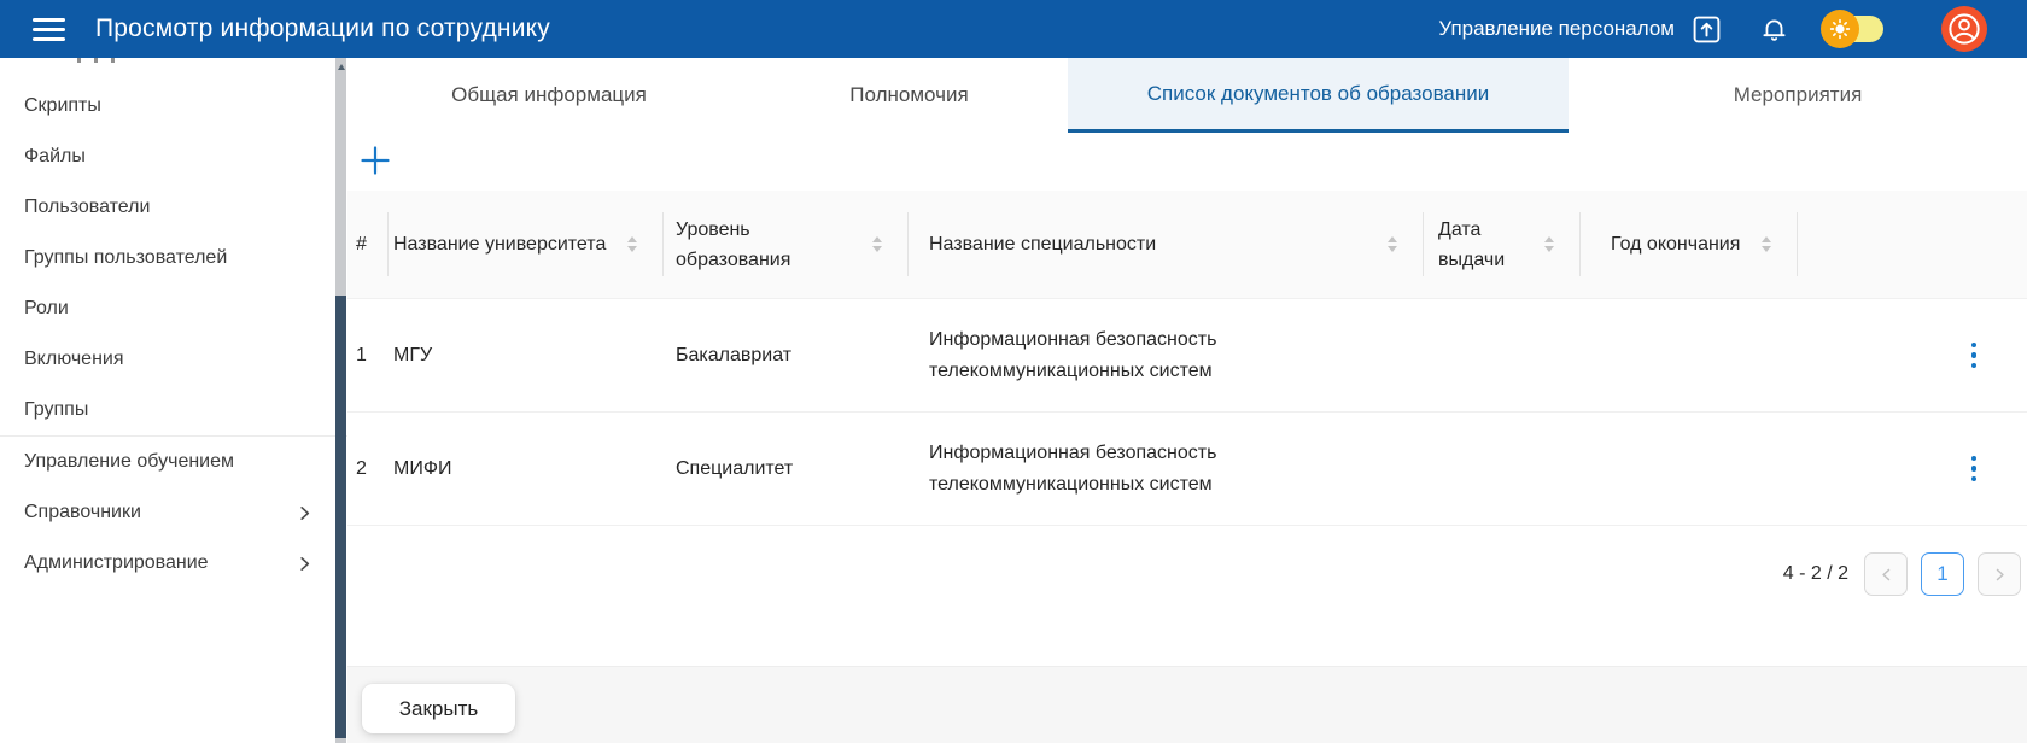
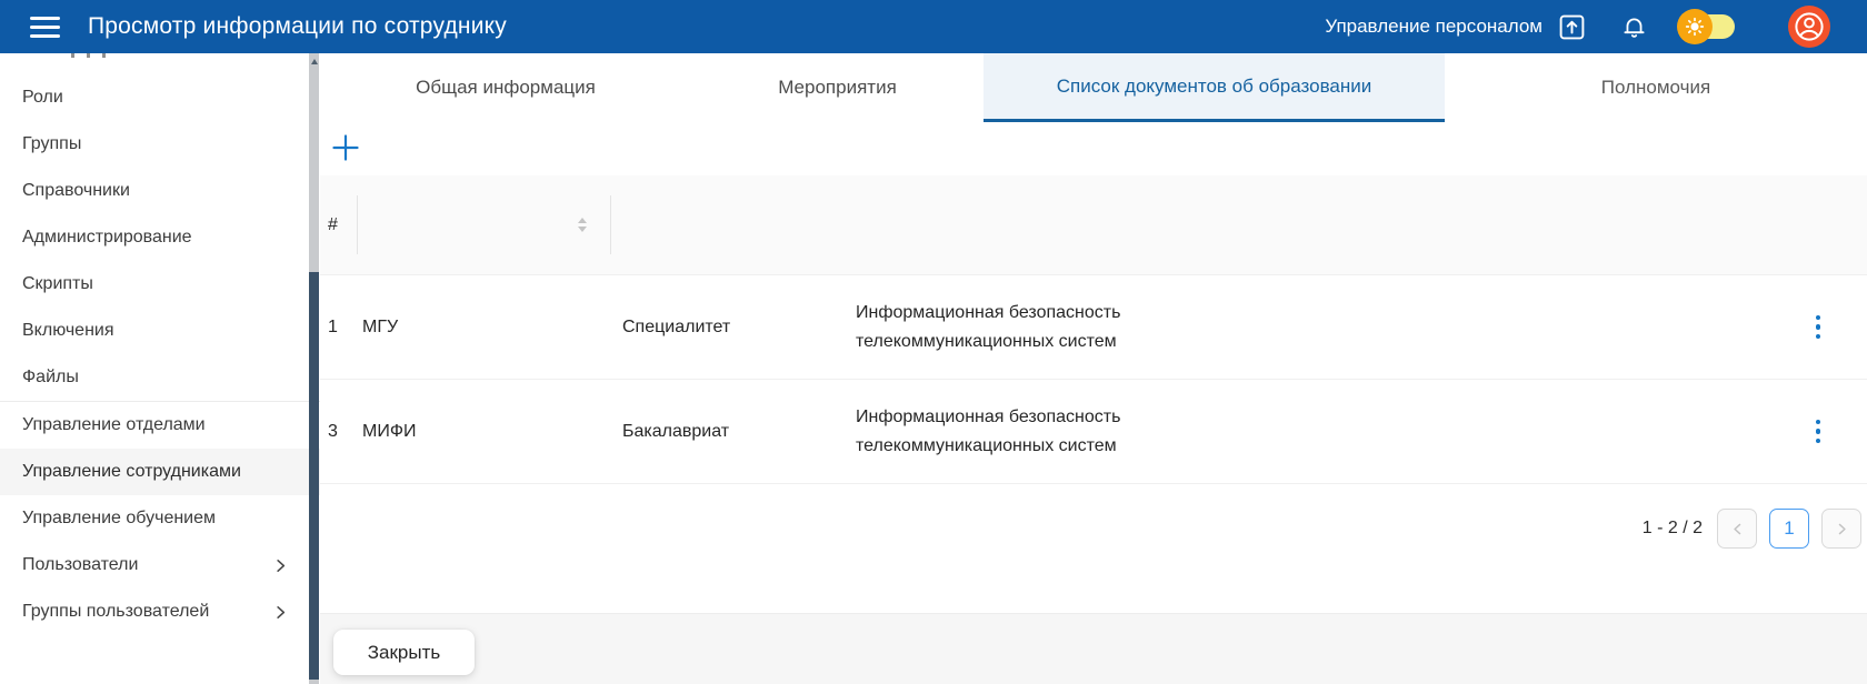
  Просмотр информации по сотруднику
  Управление персоналом
- Скрипты
+ Роли
- Файлы
+ Группы
- Пользователи
+ Справочники
- Группы пользователей
+ Администрирование
- Роли
+ Скрипты
  Включения
- Группы
+ Файлы
+ Управление отделами
+ Управление сотрудниками
  Управление обучением
- Справочники
+ Пользователи
- Администрирование
+ Группы пользователей
  Общая информация
- Полномочия
+ Мероприятия
  Список документов об образовании
- Мероприятия
+ Полномочия
  #
- Название университета
- Уровень образования
- Название специальности
- Дата выдачи
- Год окончания
  1
  МГУ
- Бакалавриат
+ Специалитет
  Информационная безопасность телекоммуникационных систем
- 2
+ 3
  МИФИ
- Специалитет
+ Бакалавриат
  Информационная безопасность телекоммуникационных систем
- 4 - 2 / 2
+ 1 - 2 / 2
  1
  Закрыть
